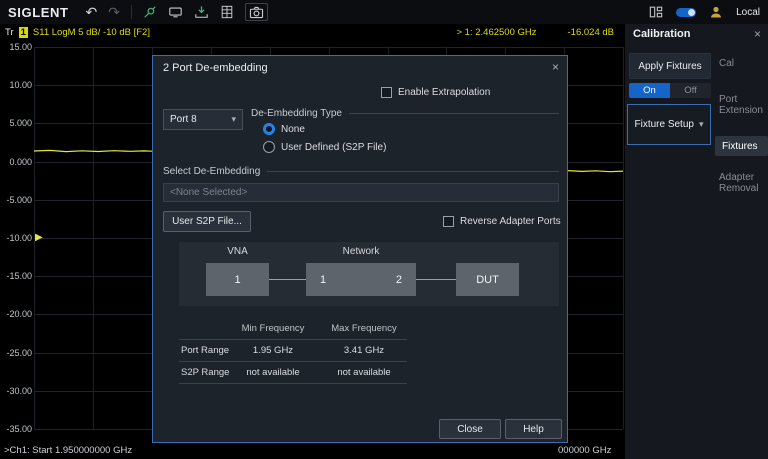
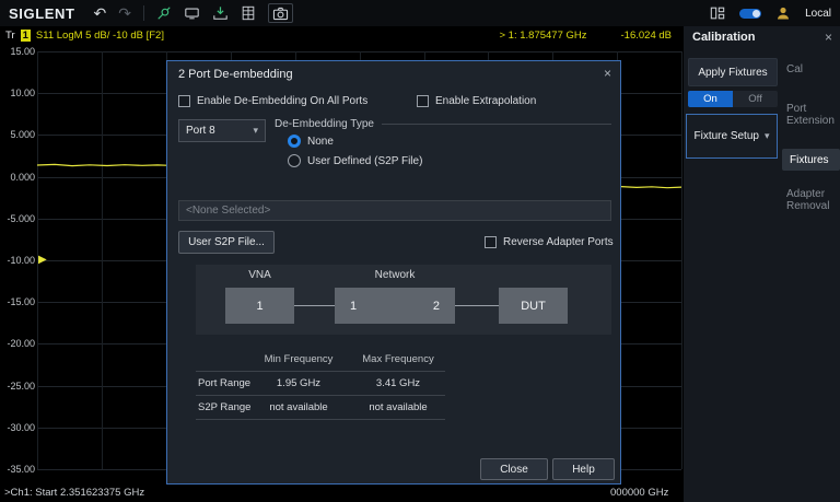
  SIGLENT
  ↶
  ↷
  Local
  Tr
  1
  S11 LogM 5 dB/ -10 dB [F2]
- > 1: 2.462500 GHz
+ > 1: 1.875477 GHz
  -16.024 dB
  15.00
  10.00
  5.000
  0.000
  -5.000
  -10.00
  -15.00
  -20.00
  -25.00
  -30.00
  -35.00
  ▶
- >Ch1: Start 1.950000000 GHz
+ >Ch1: Start 2.351623375 GHz
  000000 GHz
  2 Port De-embedding
  ×
+ Enable De-Embedding On All Ports
  Enable Extrapolation
  Port 8
  ▾
  De-Embedding Type
  None
  User Defined (S2P File)
- Select De-Embedding
  <None Selected>
  User S2P File...
  Reverse Adapter Ports
  VNA
  Network
  1
  1
  2
  DUT
  Min Frequency
  Max Frequency
  Port Range
  1.95 GHz
  3.41 GHz
  S2P Range
  not available
  not available
  Close
  Help
  Calibration
  ×
  Apply Fixtures
  On
  Off
  Fixture Setup
  ▾
  Cal
  Port Extension
  Fixtures
  Adapter Removal
